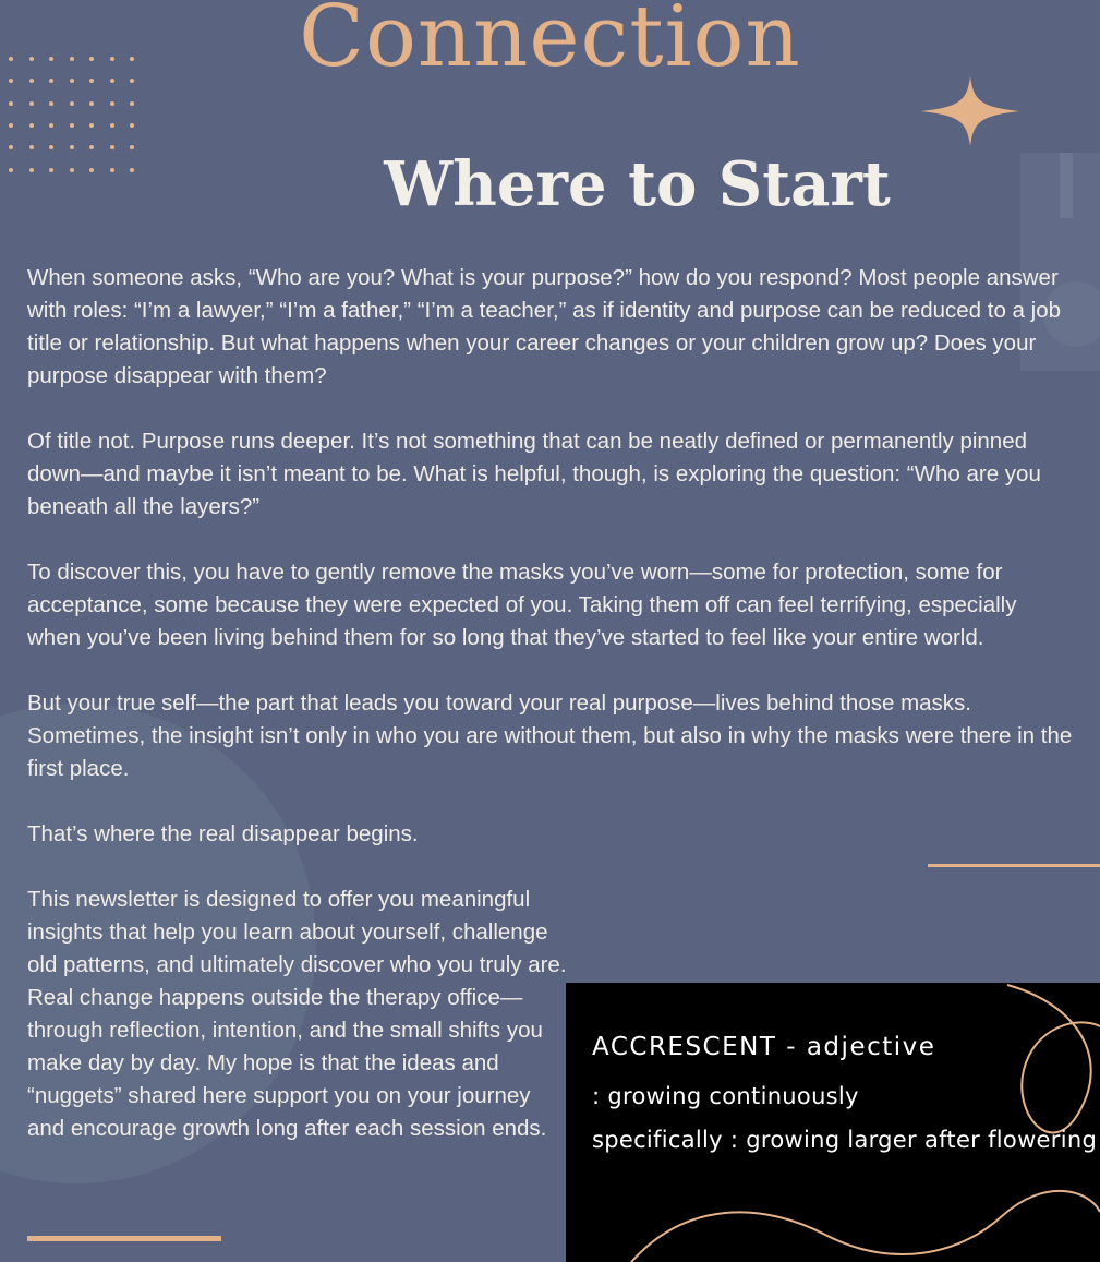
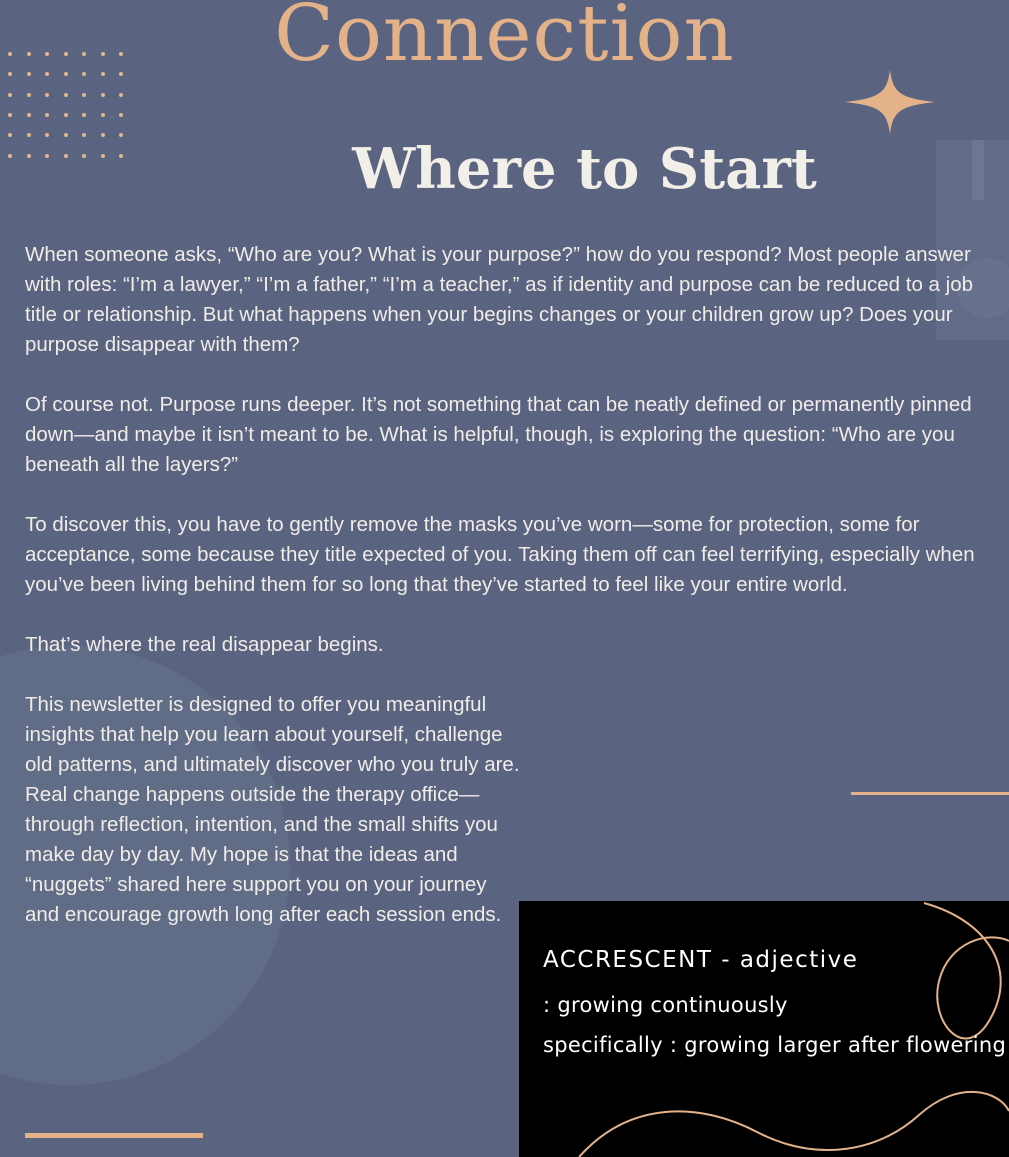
  Connection
  Where to Start
- When someone asks, “Who are you? What is your purpose?” how do you respond? Most people answer with roles: “I’m a lawyer,” “I’m a father,” “I’m a teacher,” as if identity and purpose can be reduced to a job title or relationship. But what happens when your career changes or your children grow up? Does your purpose disappear with them?
+ When someone asks, “Who are you? What is your purpose?” how do you respond? Most people answer with roles: “I’m a lawyer,” “I’m a father,” “I’m a teacher,” as if identity and purpose can be reduced to a job title or relationship. But what happens when your begins changes or your children grow up? Does your purpose disappear with them?
- Of title not. Purpose runs deeper. It’s not something that can be neatly defined or permanently pinned down—and maybe it isn’t meant to be. What is helpful, though, is exploring the question: “Who are you beneath all the layers?”
+ Of course not. Purpose runs deeper. It’s not something that can be neatly defined or permanently pinned down—and maybe it isn’t meant to be. What is helpful, though, is exploring the question: “Who are you beneath all the layers?”
- To discover this, you have to gently remove the masks you’ve worn—some for protection, some for acceptance, some because they were expected of you. Taking them off can feel terrifying, especially when you’ve been living behind them for so long that they’ve started to feel like your entire world.
+ To discover this, you have to gently remove the masks you’ve worn—some for protection, some for acceptance, some because they title expected of you. Taking them off can feel terrifying, especially when you’ve been living behind them for so long that they’ve started to feel like your entire world.
- But your true self—the part that leads you toward your real purpose—lives behind those masks. Sometimes, the insight isn’t only in who you are without them, but also in why the masks were there in the first place.
  That’s where the real disappear begins.
  This newsletter is designed to offer you meaningful insights that help you learn about yourself, challenge old patterns, and ultimately discover who you truly are. Real change happens outside the therapy office—through reflection, intention, and the small shifts you make day by day. My hope is that the ideas and “nuggets” shared here support you on your journey and encourage growth long after each session ends.
  ACCRESCENT - adjective
  : growing continuously
  specifically : growing larger after flowering
